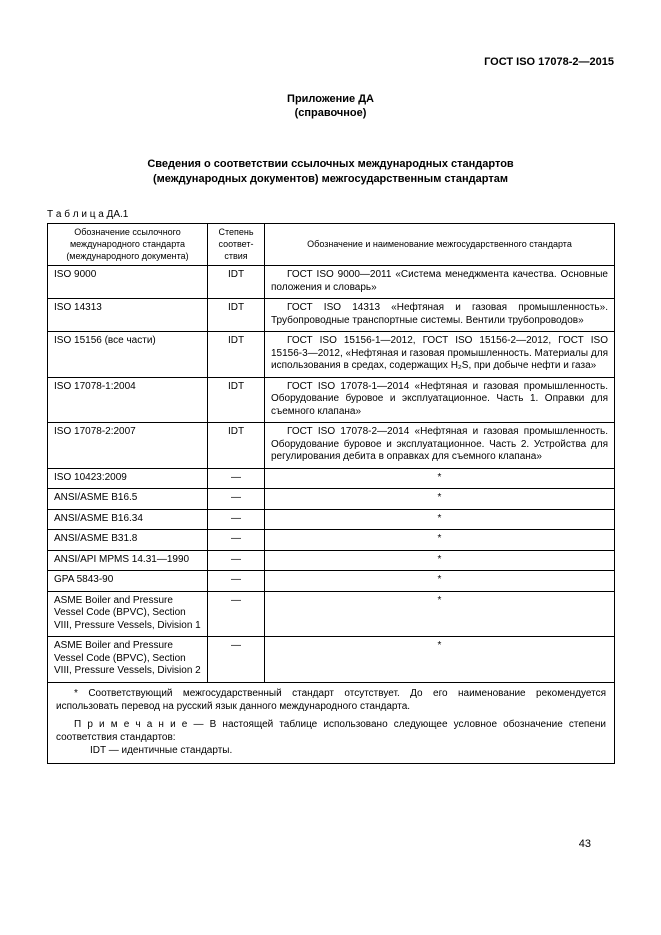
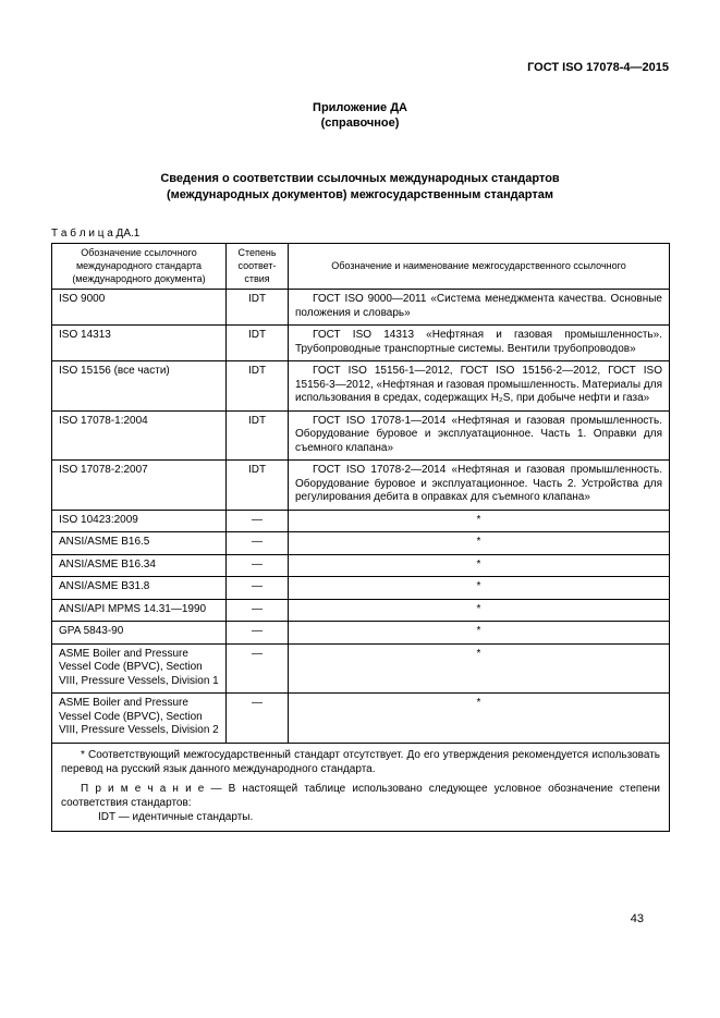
- ГОСТ ISO 17078-2—2015
+ ГОСТ ISO 17078-4—2015
  Приложение ДА
  (справочное)
  Сведения о соответствии ссылочных международных стандартов
  (международных документов) межгосударственным стандартам
  Т а б л и ц а ДА.1
- Обозначение ссылочного международного стандарта (международного документа)	Степень соответ- ствия	Обозначение и наименование межгосударственного стандарта
+ Обозначение ссылочного международного стандарта (международного документа)	Степень соответ- ствия	Обозначение и наименование межгосударственного ссылочного
  ISO 9000	IDT	ГОСТ ISO 9000—2011 «Система менеджмента качества. Основные положения и словарь»
  ISO 14313	IDT	ГОСТ ISO 14313 «Нефтяная и газовая промышленность». Трубопроводные транспортные системы. Вентили трубопроводов»
  ISO 15156 (все части)	IDT	ГОСТ ISO 15156-1—2012, ГОСТ ISO 15156-2—2012, ГОСТ ISO 15156-3—2012, «Нефтяная и газовая промышленность. Материалы для использования в средах, содержащих H₂S, при добыче нефти и газа»
  ISO 17078-1:2004	IDT	ГОСТ ISO 17078-1—2014 «Нефтяная и газовая промышленность. Оборудование буровое и эксплуатационное. Часть 1. Оправки для съемного клапана»
  ISO 17078-2:2007	IDT	ГОСТ ISO 17078-2—2014 «Нефтяная и газовая промышленность. Оборудование буровое и эксплуатационное. Часть 2. Устройства для регулирования дебита в оправках для съемного клапана»
  ISO 10423:2009	—	*
  ANSI/ASME B16.5	—	*
  ANSI/ASME B16.34	—	*
  ANSI/ASME B31.8	—	*
  ANSI/API MPMS 14.31—1990	—	*
  GPA 5843-90	—	*
  ASME Boiler and Pressure Vessel Code (BPVC), Section VIII, Pressure Vessels, Division 1	—	*
  ASME Boiler and Pressure Vessel Code (BPVC), Section VIII, Pressure Vessels, Division 2	—	*
- * Соответствующий межгосударственный стандарт отсутствует. До его наименование рекомендуется использовать перевод на русский язык данного международного стандарта. П р и м е ч а н и е — В настоящей таблице использовано следующее условное обозначение степени соответствия стандартов: IDT — идентичные стандарты.
+ * Соответствующий межгосударственный стандарт отсутствует. До его утверждения рекомендуется использовать перевод на русский язык данного международного стандарта. П р и м е ч а н и е — В настоящей таблице использовано следующее условное обозначение степени соответствия стандартов: IDT — идентичные стандарты.
  43
